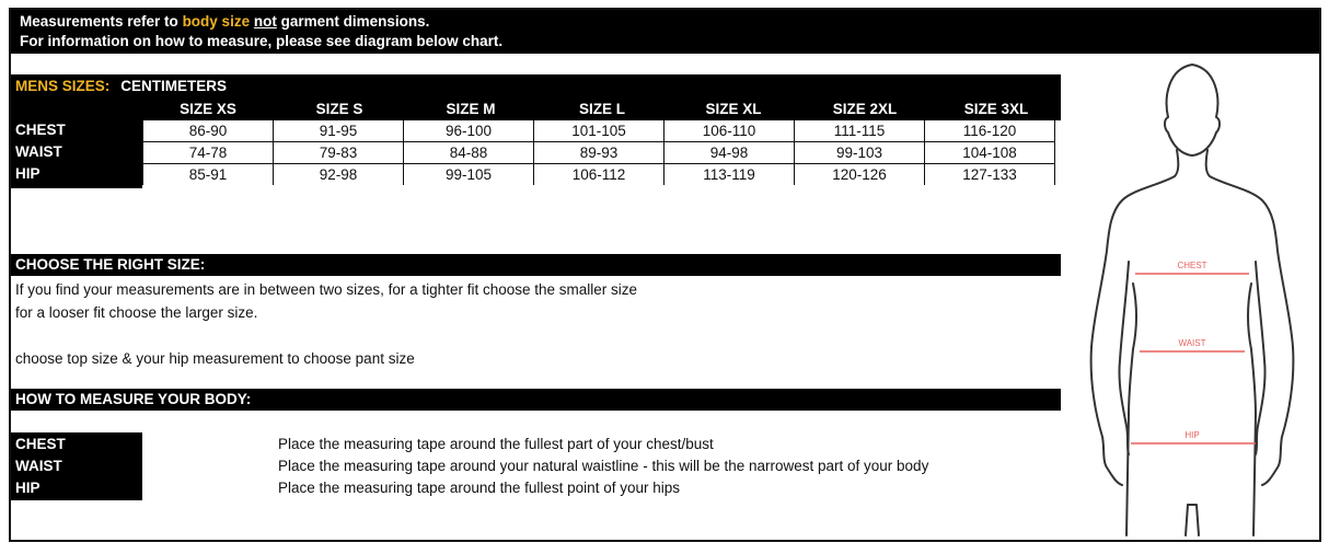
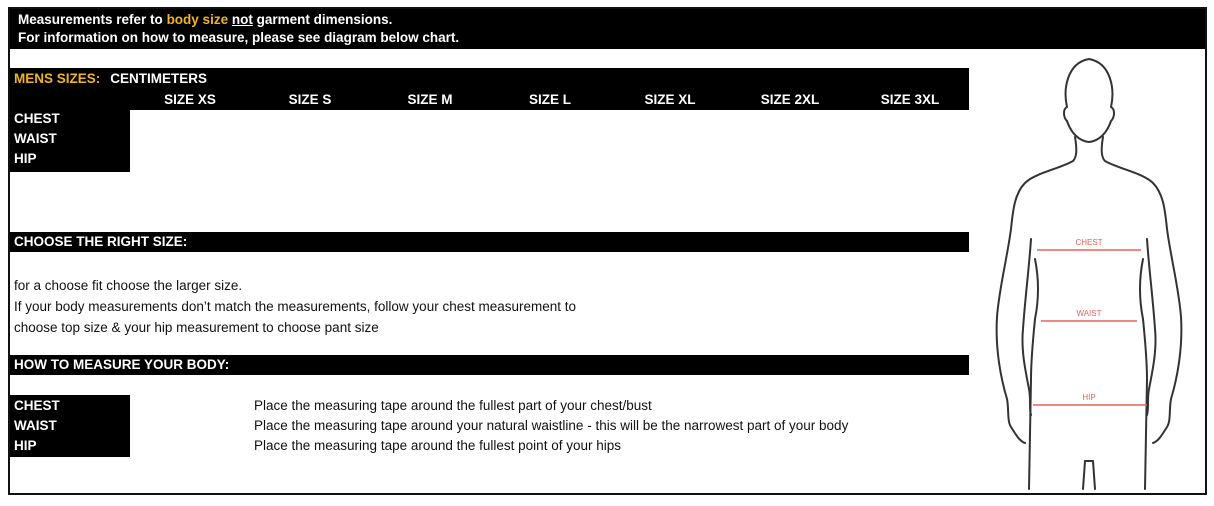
  Measurements refer to body size not garment dimensions.
  For information on how to measure, please see diagram below chart.
  MENS SIZES: CENTIMETERS
  SIZE XS
  SIZE S
  SIZE M
  SIZE L
  SIZE XL
  SIZE 2XL
  SIZE 3XL
  CHEST
  WAIST
  HIP
- 86-90	91-95	96-100	101-105	106-110	111-115	116-120
- 74-78	79-83	84-88	89-93	94-98	99-103	104-108
- 85-91	92-98	99-105	106-112	113-119	120-126	127-133
  CHOOSE THE RIGHT SIZE:
- If you find your measurements are in between two sizes, for a tighter fit choose the smaller size
- for a looser fit choose the larger size.
+ for a choose fit choose the larger size.
+ If your body measurements don’t match the measurements, follow your chest measurement to
  choose top size & your hip measurement to choose pant size
  HOW TO MEASURE YOUR BODY:
  CHEST
  WAIST
  HIP
  Place the measuring tape around the fullest part of your chest/bust
  Place the measuring tape around your natural waistline - this will be the narrowest part of your body
  Place the measuring tape around the fullest point of your hips
  CHEST
  WAIST
  HIP
